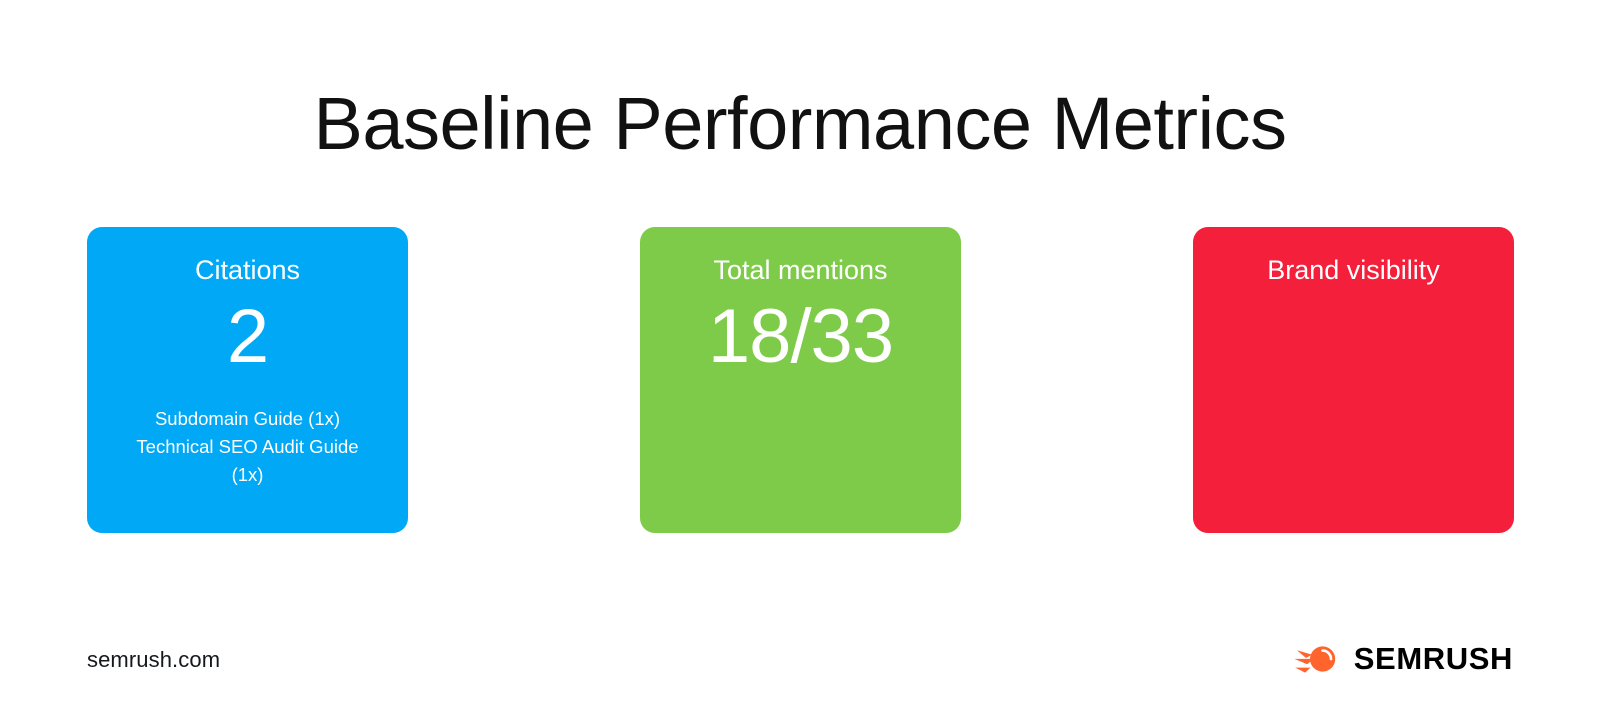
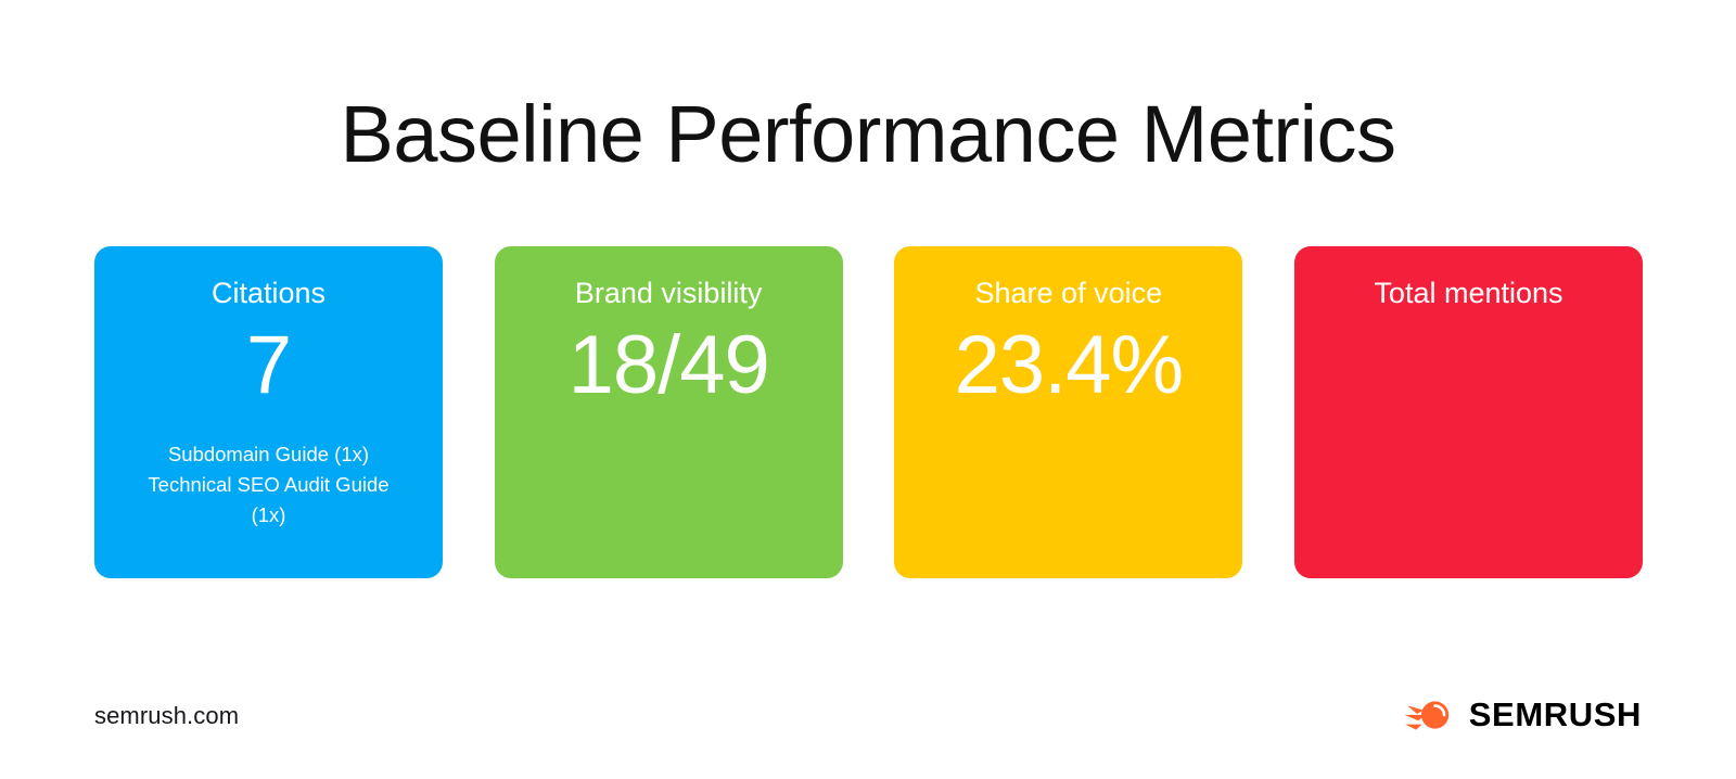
  Baseline Performance Metrics
  Citations
- 2
+ 7
  Subdomain Guide (1x) Technical SEO Audit Guide (1x)
- Total mentions
+ Brand visibility
- 18/33
+ 18/49
+ Share of voice
+ 23.4%
- Brand visibility
+ Total mentions
  semrush.com
  SEMRUSH
